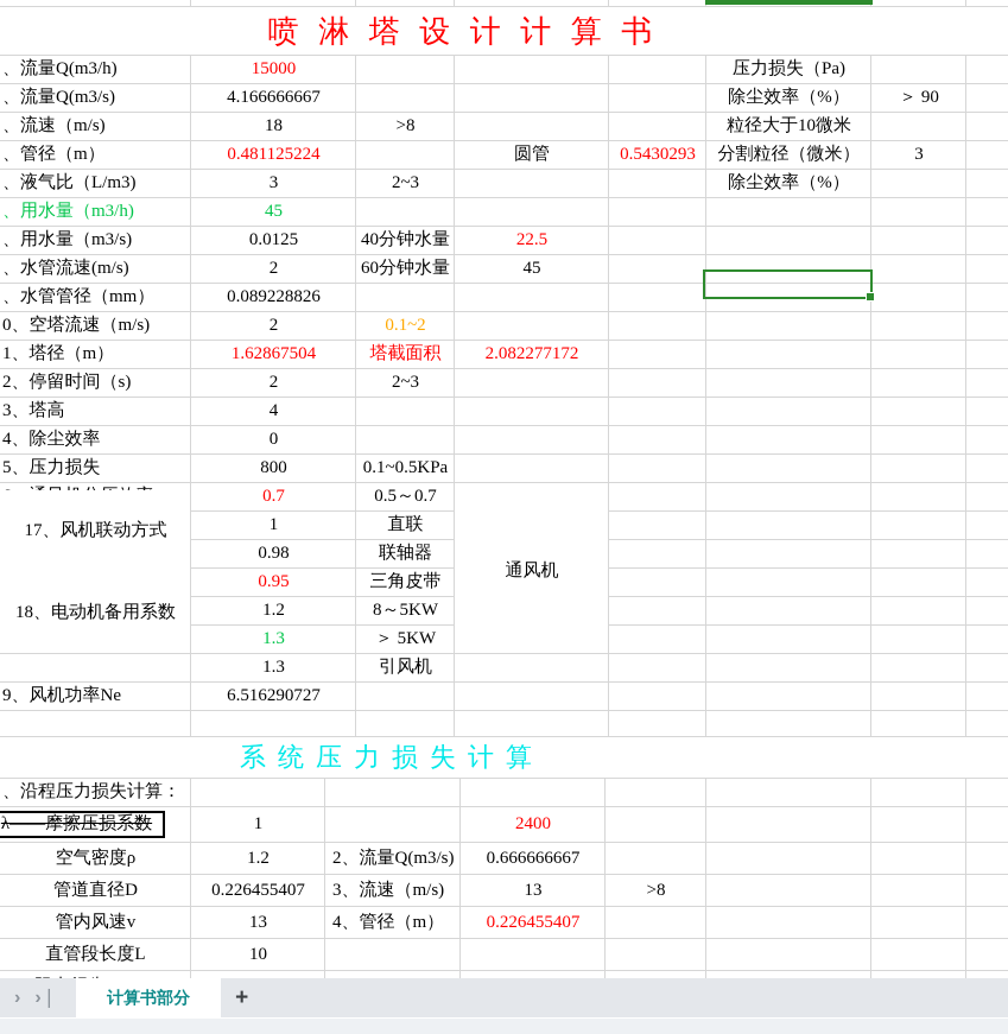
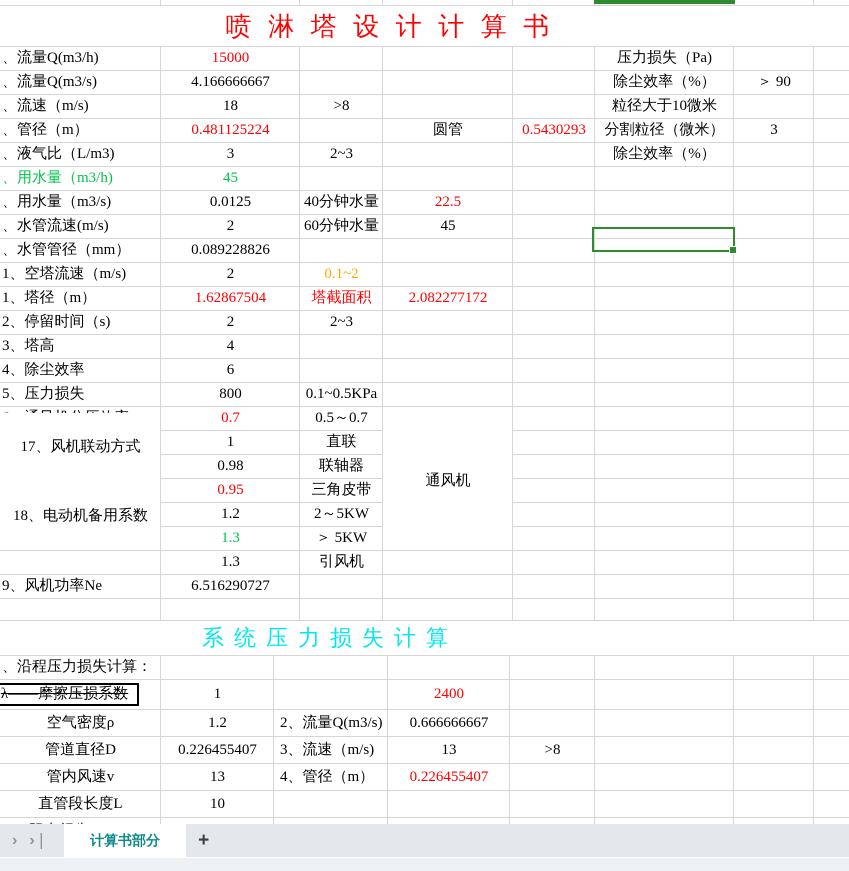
  喷 淋 塔 设 计 计 算 书
  、流量Q(m3/h)
  15000
  压力损失（Pa)
  、流量Q(m3/s)
  4.166666667
  除尘效率（%）
  ＞ 90
  、流速（m/s)
  18
  >8
  粒径大于10微米
  、管径（m）
  0.481125224
  圆管
  0.5430293
  分割粒径（微米）
  3
  、液气比（L/m3)
  3
  2~3
  除尘效率（%）
  、用水量（m3/h)
  45
  、用水量（m3/s)
  0.0125
  40分钟水量
  22.5
  、水管流速(m/s)
  2
  60分钟水量
  45
  、水管管径（mm）
  0.089228826
- 0、空塔流速（m/s)
+ 1、空塔流速（m/s)
  2
  0.1~2
  1、塔径（m）
  1.62867504
  塔截面积
  2.082277172
  2、停留时间（s)
  2
  2~3
  3、塔高
  4
  4、除尘效率
- 0
+ 6
  5、压力损失
  800
  0.1~0.5KPa
  0.7
  0.5～0.7
  1
  直联
  0.98
  联轴器
  0.95
  三角皮带
  1.2
- 8～5KW
+ 2～5KW
  1.3
  ＞ 5KW
  1.3
  引风机
  9、风机功率Ne
  6.516290727
  系统压力损失计算
  、沿程压力损失计算：
  λ——摩擦压损系数
  1
  2400
  空气密度ρ
  1.2
  2、流量Q(m3/s)
  0.666666667
  管道直径D
  0.226455407
  3、流速（m/s)
  13
  >8
  管内风速v
  13
  4、管径（m）
  0.226455407
  直管段长度L
  10
  17、风机联动方式
  18、电动机备用系数
  通风机
  ›
  ›❘
  计算书部分
  +
